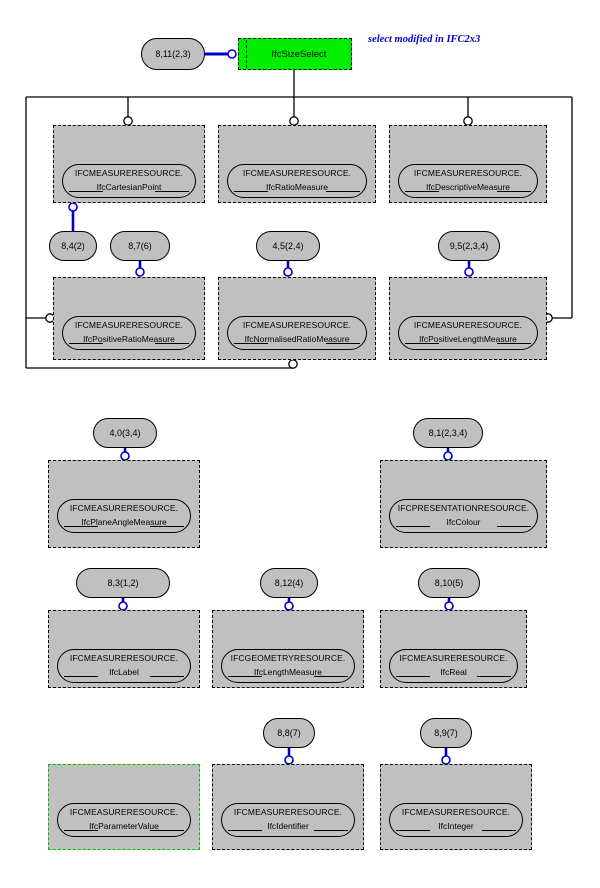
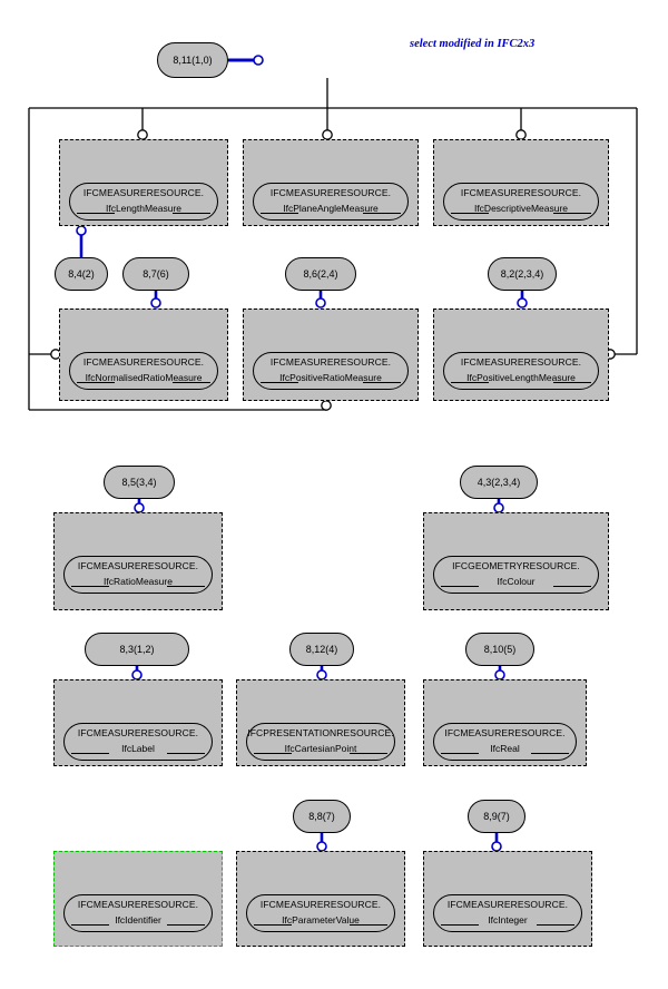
- IfcSizeSelect
  select modified in IFC2x3
- 8,11(2,3)
+ 8,11(1,0)
  8,4(2)
  8,7(6)
- 4,5(2,4)
+ 8,6(2,4)
- 9,5(2,3,4)
+ 8,2(2,3,4)
- 4,0(3,4)
+ 8,5(3,4)
- 8,1(2,3,4)
+ 4,3(2,3,4)
  8,3(1,2)
  8,12(4)
  8,10(5)
  8,8(7)
  8,9(7)
  IFCMEASURERESOURCE.
- IfcCartesianPoint
+ IfcLengthMeasure
  IFCMEASURERESOURCE.
- IfcRatioMeasure
+ IfcPlaneAngleMeasure
  IFCMEASURERESOURCE.
  IfcDescriptiveMeasure
  IFCMEASURERESOURCE.
- IfcPositiveRatioMeasure
+ IfcNormalisedRatioMeasure
  IFCMEASURERESOURCE.
- IfcNormalisedRatioMeasure
+ IfcPositiveRatioMeasure
  IFCMEASURERESOURCE.
  IfcPositiveLengthMeasure
  IFCMEASURERESOURCE.
- IfcPlaneAngleMeasure
+ IfcRatioMeasure
- IFCPRESENTATIONRESOURCE.
+ IFCGEOMETRYRESOURCE.
  IfcColour
  IFCMEASURERESOURCE.
  IfcLabel
- IFCGEOMETRYRESOURCE.
+ IFCPRESENTATIONRESOURCE.
- IfcLengthMeasure
+ IfcCartesianPoint
  IFCMEASURERESOURCE.
  IfcReal
  IFCMEASURERESOURCE.
- IfcParameterValue
+ IfcIdentifier
  IFCMEASURERESOURCE.
- IfcIdentifier
+ IfcParameterValue
  IFCMEASURERESOURCE.
  IfcInteger
